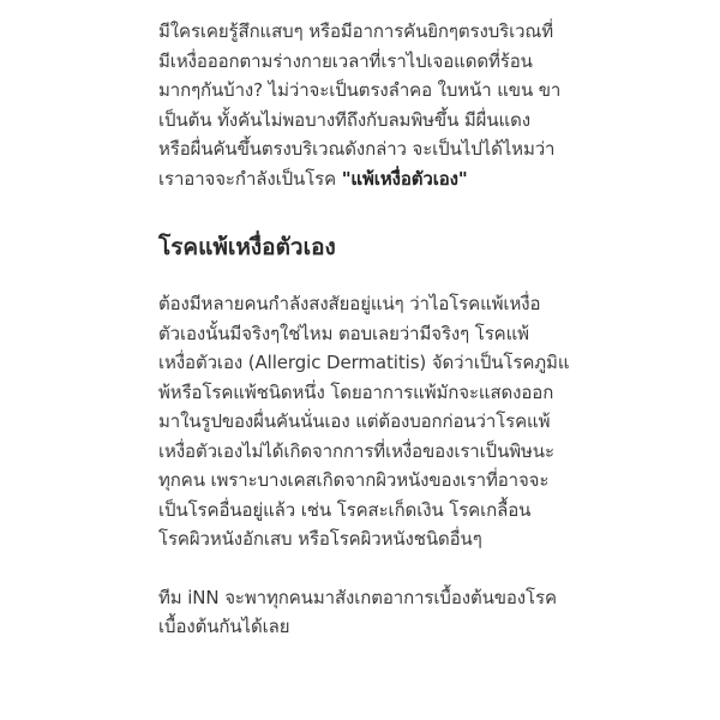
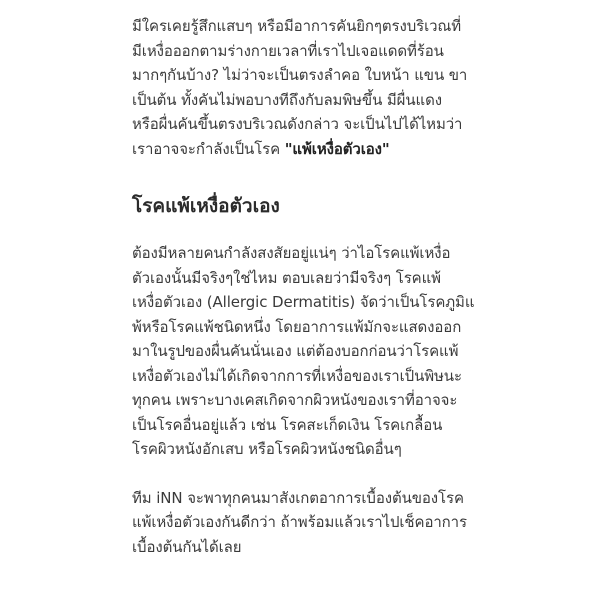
  มีใครเคยรู้สึกแสบๆ หรือมีอาการคันยิกๆตรงบริเวณที่
  มีเหงื่อออกตามร่างกายเวลาที่เราไปเจอแดดที่ร้อน
  มากๆกันบ้าง? ไม่ว่าจะเป็นตรงลำคอ ใบหน้า แขน ขา
  เป็นต้น ทั้งคันไม่พอบางทีถึงกับลมพิษขึ้น มีผื่นแดง
  หรือผื่นคันขึ้นตรงบริเวณดังกล่าว จะเป็นไปได้ไหมว่า
  เราอาจจะกำลังเป็นโรค "แพ้เหงื่อตัวเอง"
  โรคแพ้เหงื่อตัวเอง
  ต้องมีหลายคนกำลังสงสัยอยู่แน่ๆ ว่าไอโรคแพ้เหงื่อ
  ตัวเองนั้นมีจริงๆใช่ไหม ตอบเลยว่ามีจริงๆ โรคแพ้
  เหงื่อตัวเอง (Allergic Dermatitis) จัดว่าเป็นโรคภูมิแ
  พ้หรือโรคแพ้ชนิดหนึ่ง โดยอาการแพ้มักจะแสดงออก
  มาในรูปของผื่นคันนั่นเอง แต่ต้องบอกก่อนว่าโรคแพ้
  เหงื่อตัวเองไม่ได้เกิดจากการที่เหงื่อของเราเป็นพิษนะ
  ทุกคน เพราะบางเคสเกิดจากผิวหนังของเราที่อาจจะ
  เป็นโรคอื่นอยู่แล้ว เช่น โรคสะเก็ดเงิน โรคเกลื้อน
  โรคผิวหนังอักเสบ หรือโรคผิวหนังชนิดอื่นๆ
  ทีม iNN จะพาทุกคนมาสังเกตอาการเบื้องต้นของโรค
+ แพ้เหงื่อตัวเองกันดีกว่า ถ้าพร้อมแล้วเราไปเช็คอาการ
  เบื้องต้นกันได้เลย
